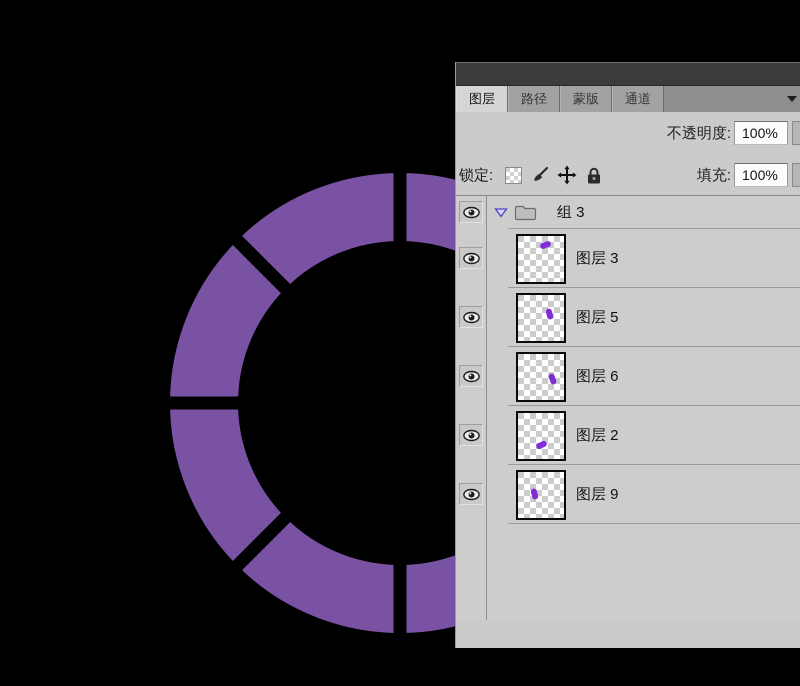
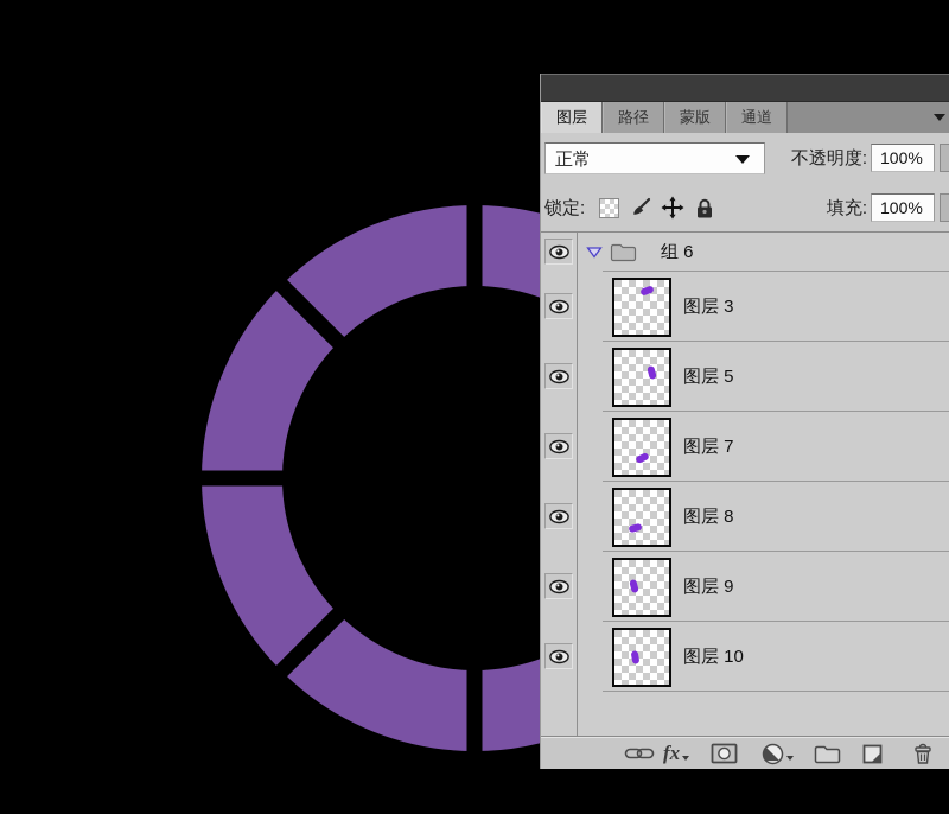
  图层
  路径
  蒙版
  通道
+ 正常
  不透明度:
  100%
  锁定:
  填充:
  100%
- 组 3
+ 组 6
  图层 3
  图层 5
- 图层 6
- 图层 2
+ 图层 7
+ 图层 8
  图层 9
+ 图层 10
+ fx
